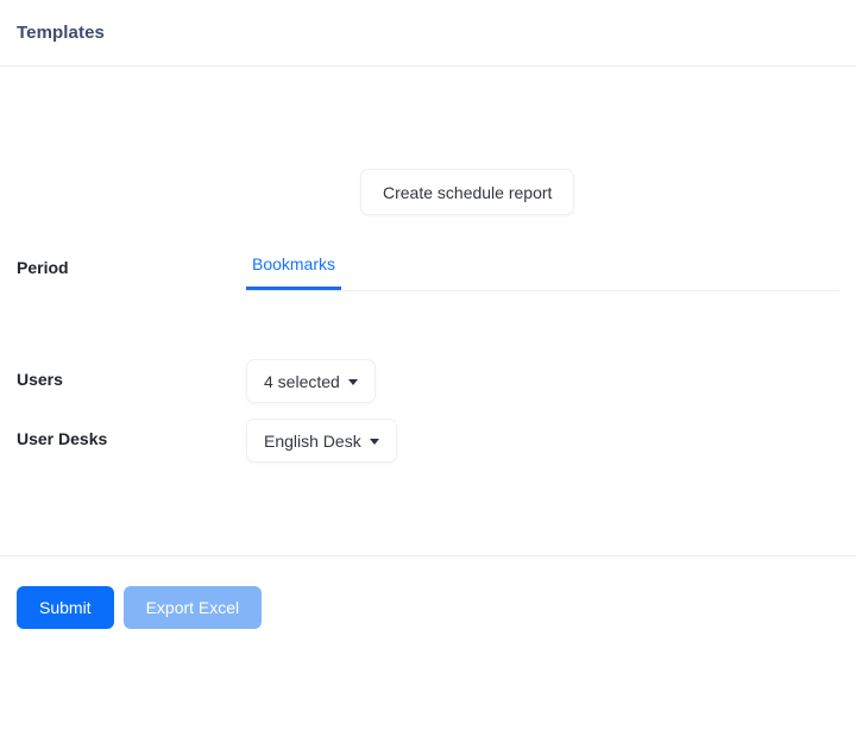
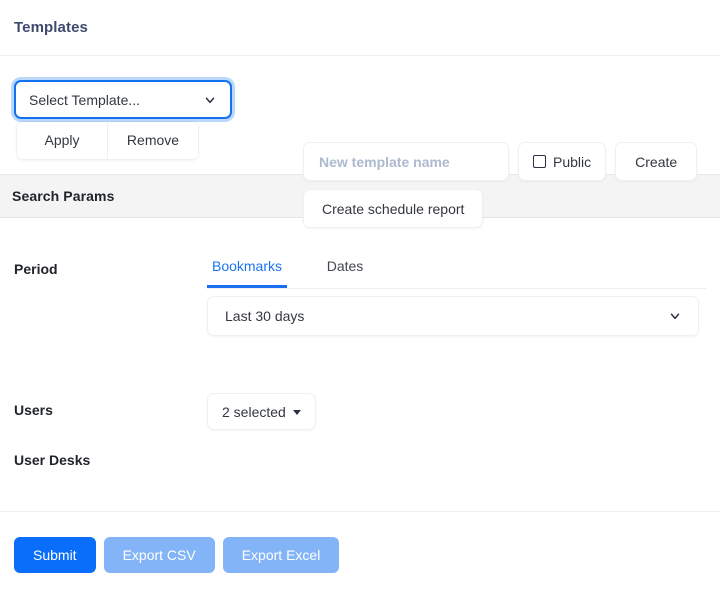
  Templates
+ Select Template...
+ Apply
+ Remove
+ New template name
+ Public
+ Create
  Create schedule report
+ Search Params
  Period
  Bookmarks
+ Dates
+ Last 30 days
  Users
- 4 selected
+ 2 selected
  User Desks
- English Desk
  Submit
+ Export CSV
  Export Excel
